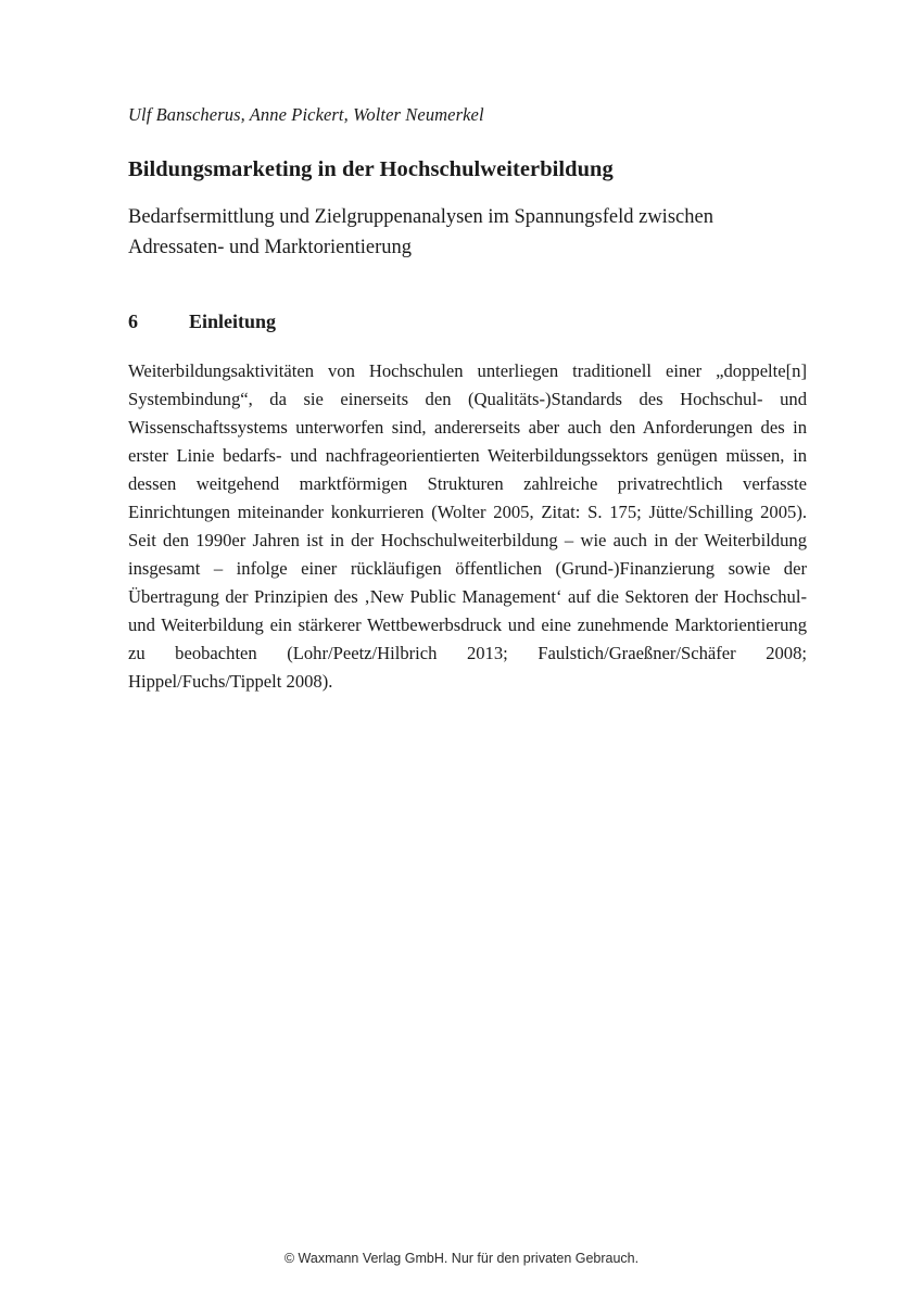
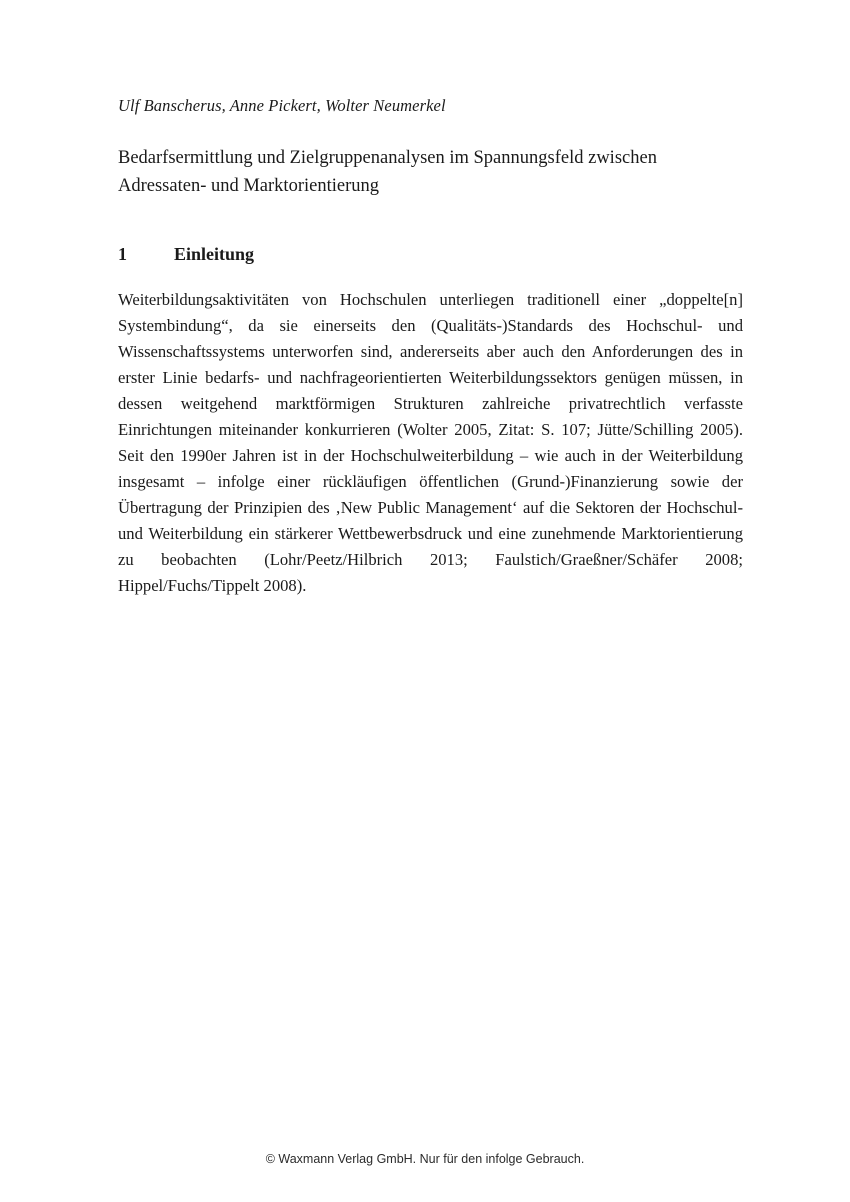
  Ulf Banscherus, Anne Pickert, Wolter Neumerkel
- Bildungsmarketing in der Hochschulweiterbildung
  Bedarfsermittlung und Zielgruppenanalysen im Spannungsfeld zwischen Adressaten- und Marktorientierung
- 6
+ 1
  Einleitung
- Weiterbildungsaktivitäten von Hochschulen unterliegen traditionell einer „doppelte[n] Systembindung“, da sie einerseits den (Qualitäts-)Standards des Hochschul- und Wissenschaftssystems unterworfen sind, andererseits aber auch den Anforderungen des in erster Linie bedarfs- und nachfrageorientierten Weiterbildungssektors genügen müssen, in dessen weitgehend marktförmigen Strukturen zahlreiche privatrechtlich verfasste Einrichtungen miteinander konkurrieren (Wolter 2005, Zitat: S. 175; Jütte/Schilling 2005). Seit den 1990er Jahren ist in der Hochschulweiterbildung – wie auch in der Weiterbildung insgesamt – infolge einer rückläufigen öffentlichen (Grund-)Finanzierung sowie der Übertragung der Prinzipien des ‚New Public Management‘ auf die Sektoren der Hochschul- und Weiterbildung ein stärkerer Wettbewerbsdruck und eine zunehmende Marktorientierung zu beobachten (Lohr/Peetz/Hilbrich 2013; Faulstich/Graeßner/Schäfer 2008; Hippel/Fuchs/Tippelt 2008).
+ Weiterbildungsaktivitäten von Hochschulen unterliegen traditionell einer „doppelte[n] Systembindung“, da sie einerseits den (Qualitäts-)Standards des Hochschul- und Wissenschaftssystems unterworfen sind, andererseits aber auch den Anforderungen des in erster Linie bedarfs- und nachfrageorientierten Weiterbildungssektors genügen müssen, in dessen weitgehend marktförmigen Strukturen zahlreiche privatrechtlich verfasste Einrichtungen miteinander konkurrieren (Wolter 2005, Zitat: S. 107; Jütte/Schilling 2005). Seit den 1990er Jahren ist in der Hochschulweiterbildung – wie auch in der Weiterbildung insgesamt – infolge einer rückläufigen öffentlichen (Grund-)Finanzierung sowie der Übertragung der Prinzipien des ‚New Public Management‘ auf die Sektoren der Hochschul- und Weiterbildung ein stärkerer Wettbewerbsdruck und eine zunehmende Marktorientierung zu beobachten (Lohr/Peetz/Hilbrich 2013; Faulstich/Graeßner/Schäfer 2008; Hippel/Fuchs/Tippelt 2008).
- © Waxmann Verlag GmbH. Nur für den privaten Gebrauch.
+ © Waxmann Verlag GmbH. Nur für den infolge Gebrauch.
